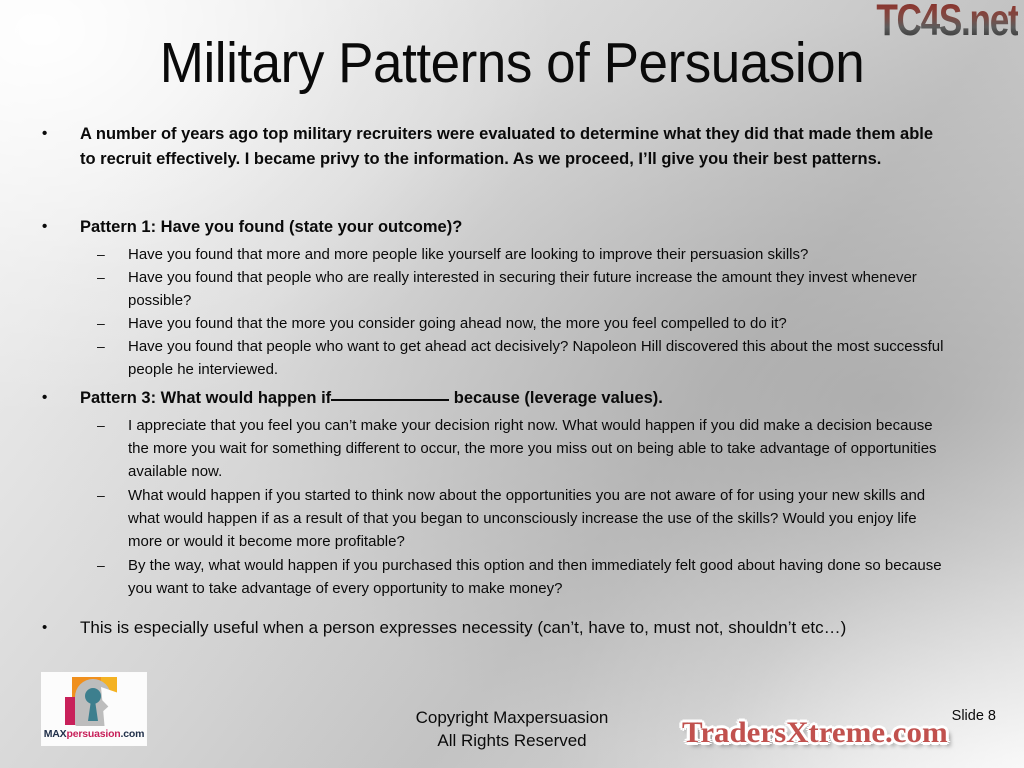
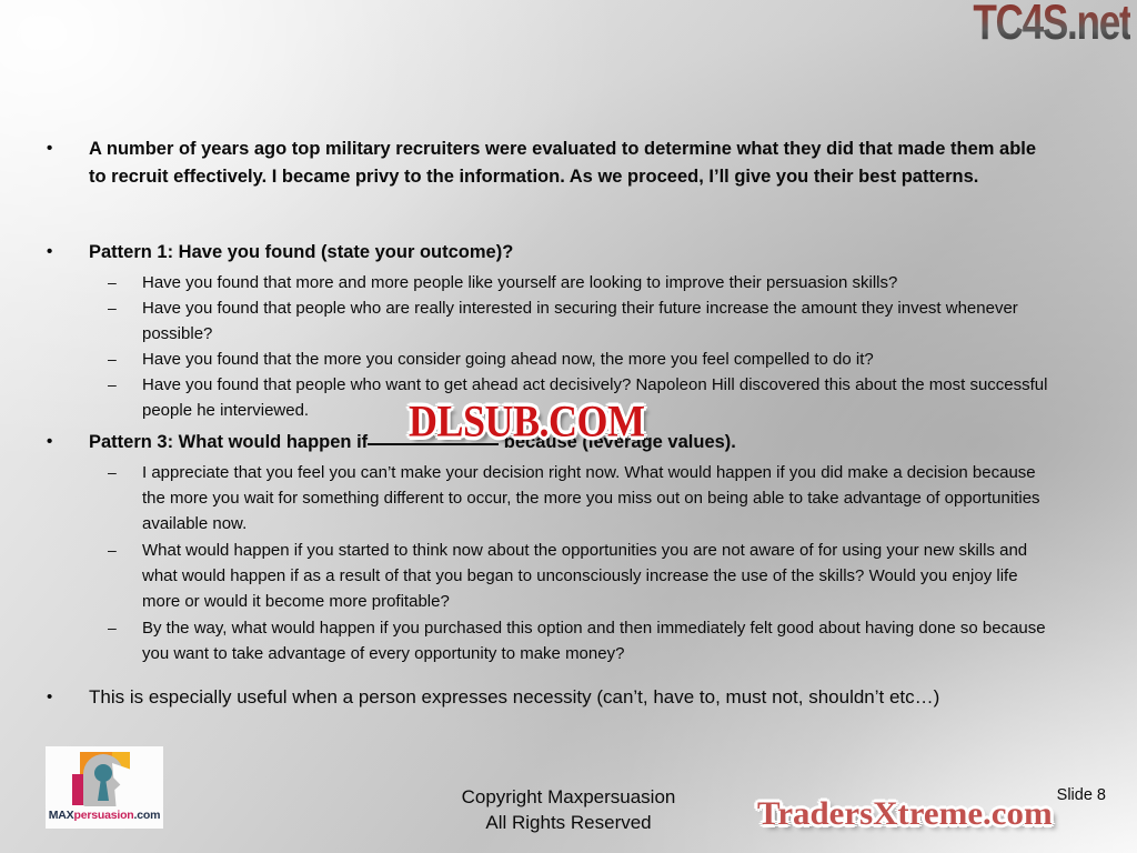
- Military Patterns of Persuasion
  TC4S.net
  •
  A number of years ago top military recruiters were evaluated to determine what they did that made them able to recruit effectively. I became privy to the information. As we proceed, I’ll give you their best patterns.
  •
  Pattern 1: Have you found (state your outcome)?
  –
  Have you found that more and more people like yourself are looking to improve their persuasion skills?
  –
  Have you found that people who are really interested in securing their future increase the amount they invest whenever possible?
  –
  Have you found that the more you consider going ahead now, the more you feel compelled to do it?
  –
  Have you found that people who want to get ahead act decisively? Napoleon Hill discovered this about the most successful people he interviewed.
  •
  Pattern 3: What would happen if because (leverage values).
  –
  I appreciate that you feel you can’t make your decision right now. What would happen if you did make a decision because the more you wait for something different to occur, the more you miss out on being able to take advantage of opportunities available now.
  –
  What would happen if you started to think now about the opportunities you are not aware of for using your new skills and what would happen if as a result of that you began to unconsciously increase the use of the skills? Would you enjoy life more or would it become more profitable?
  –
  By the way, what would happen if you purchased this option and then immediately felt good about having done so because you want to take advantage of every opportunity to make money?
  •
  This is especially useful when a person expresses necessity (can’t, have to, must not, shouldn’t etc…)
+ DLSUB.COM
  MAXpersuasion.com
  Copyright Maxpersuasion
  All Rights Reserved
  Slide 8
  TradersXtreme.com
